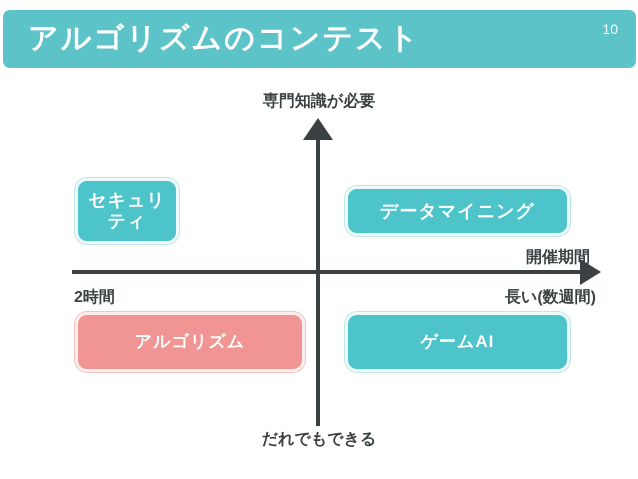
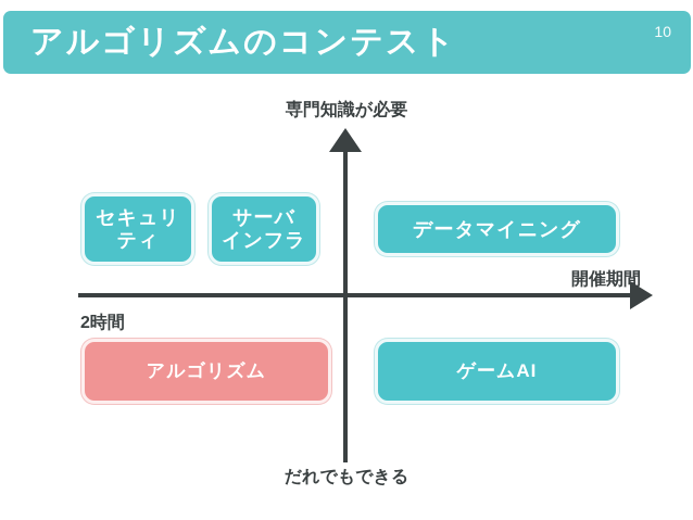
  アルゴリズムのコンテスト
  10
  専門知識が必要
  だれでもできる
  開催期間
  2時間
- 長い(数週間)
  セキュリ
  ティ
+ サーバ
+ インフラ
  データマイニング
  アルゴリズム
  ゲームAI
